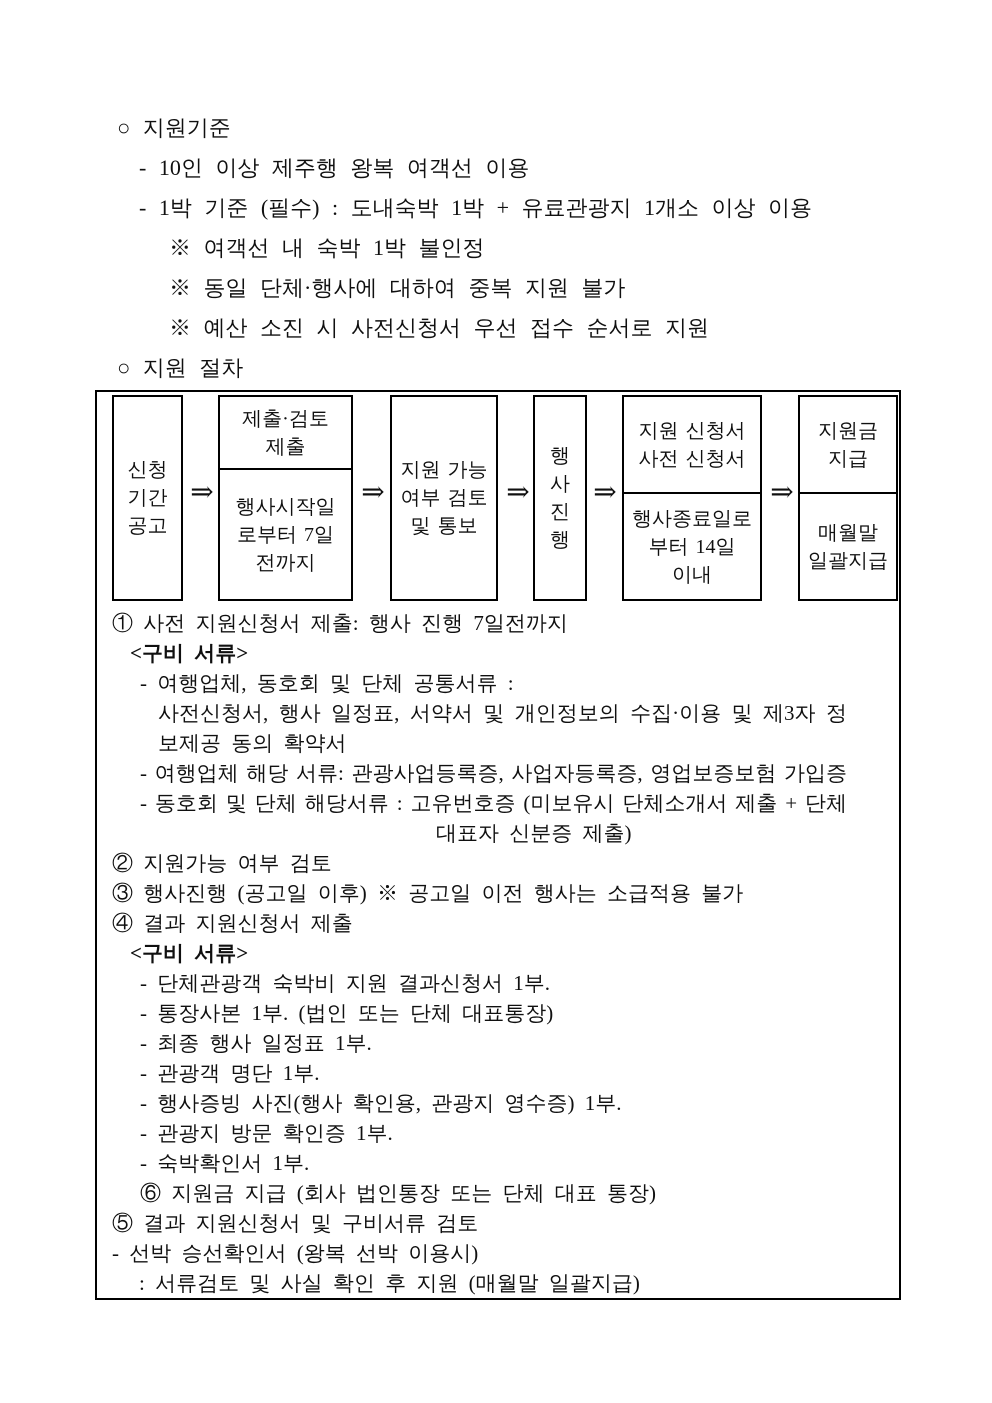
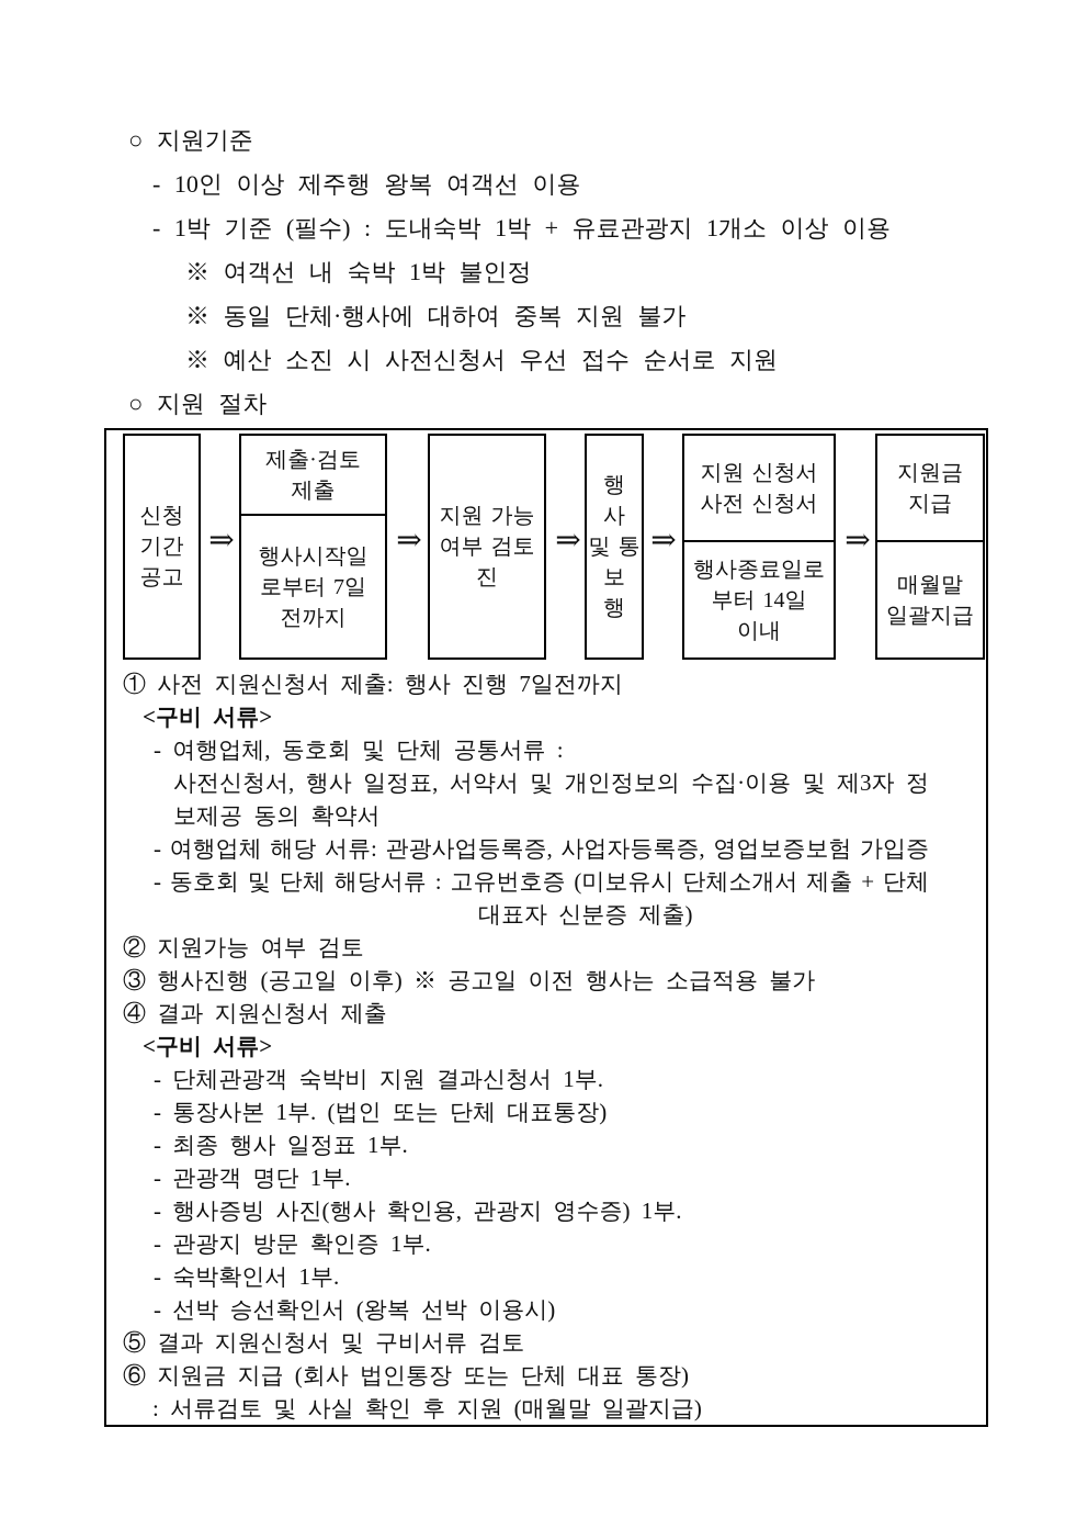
  ○ 지원기준
  - 10인 이상 제주행 왕복 여객선 이용
  - 1박 기준 (필수) : 도내숙박 1박 + 유료관광지 1개소 이상 이용
  ※ 여객선 내 숙박 1박 불인정
  ※ 동일 단체·행사에 대하여 중복 지원 불가
  ※ 예산 소진 시 사전신청서 우선 접수 순서로 지원
  ○ 지원 절차
  신청
  기간
  공고
  ⇒
  제출·검토
  제출
  행사시작일
  로부터 7일
  전까지
  ⇒
  지원 가능
  여부 검토
- 및 통보
+ 진
  ⇒
  행
  사
- 진
+ 및 통보
  행
  ⇒
  지원 신청서
  사전 신청서
  행사종료일로
  부터 14일
  이내
  ⇒
  지원금
  지급
  매월말
  일괄지급
  ① 사전 지원신청서 제출: 행사 진행 7일전까지
  <구비 서류>
  - 여행업체, 동호회 및 단체 공통서류 :
  사전신청서, 행사 일정표, 서약서 및 개인정보의 수집·이용 및 제3자 정
  보제공 동의 확약서
  - 여행업체 해당 서류: 관광사업등록증, 사업자등록증, 영업보증보험 가입증
  - 동호회 및 단체 해당서류 : 고유번호증 (미보유시 단체소개서 제출 + 단체
  대표자 신분증 제출)
  ② 지원가능 여부 검토
  ③ 행사진행 (공고일 이후) ※ 공고일 이전 행사는 소급적용 불가
  ④ 결과 지원신청서 제출
  <구비 서류>
  - 단체관광객 숙박비 지원 결과신청서 1부.
  - 통장사본 1부. (법인 또는 단체 대표통장)
  - 최종 행사 일정표 1부.
  - 관광객 명단 1부.
  - 행사증빙 사진(행사 확인용, 관광지 영수증) 1부.
  - 관광지 방문 확인증 1부.
  - 숙박확인서 1부.
- ⑥ 지원금 지급 (회사 법인통장 또는 단체 대표 통장)
+ - 선박 승선확인서 (왕복 선박 이용시)
  ⑤ 결과 지원신청서 및 구비서류 검토
- - 선박 승선확인서 (왕복 선박 이용시)
+ ⑥ 지원금 지급 (회사 법인통장 또는 단체 대표 통장)
  : 서류검토 및 사실 확인 후 지원 (매월말 일괄지급)
